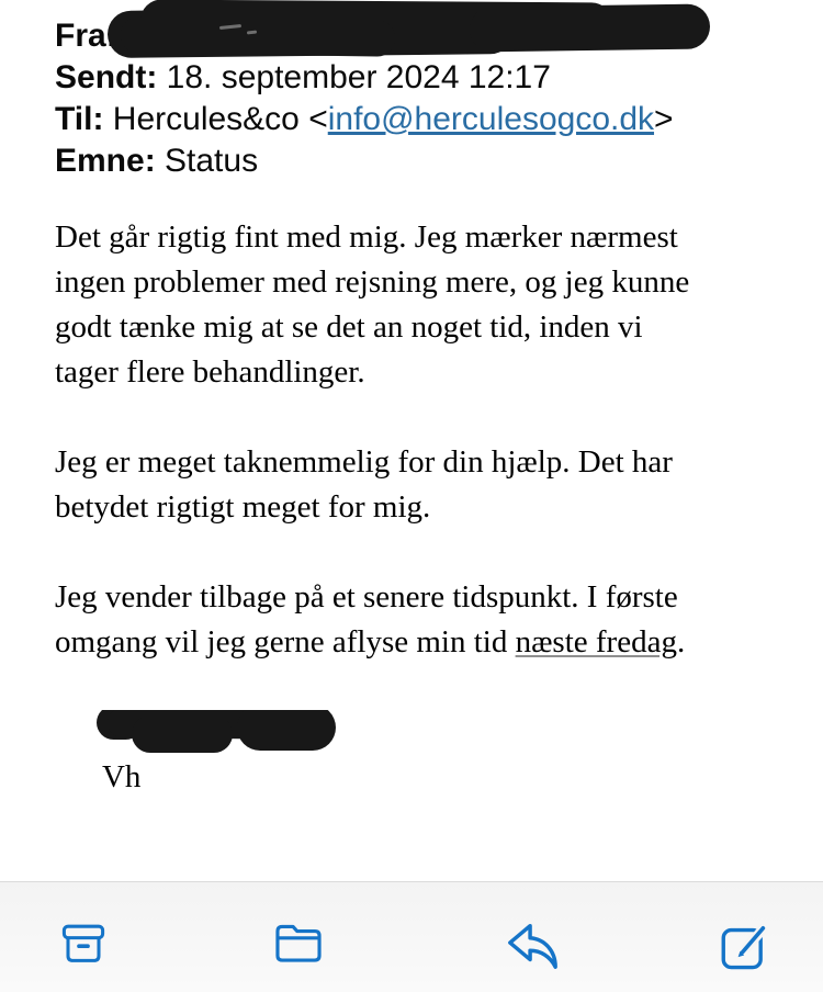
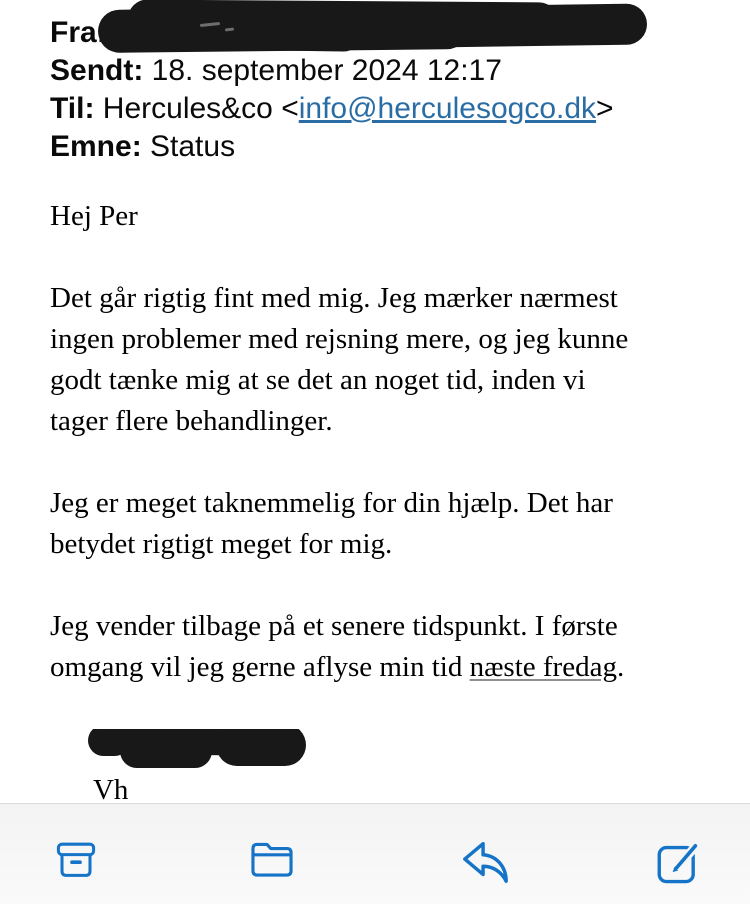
  Fra
  Sendt: 18. september 2024 12:17
  Til: Hercules&co <info@herculesogco.dk>
  Emne: Status
+ Hej Per
  Det går rigtig fint med mig. Jeg mærker nærmest
  ingen problemer med rejsning mere, og jeg kunne
  godt tænke mig at se det an noget tid, inden vi
  tager flere behandlinger.
  Jeg er meget taknemmelig for din hjælp. Det har
  betydet rigtigt meget for mig.
  Jeg vender tilbage på et senere tidspunkt. I første
  omgang vil jeg gerne aflyse min tid næste fredag.
  Vh
